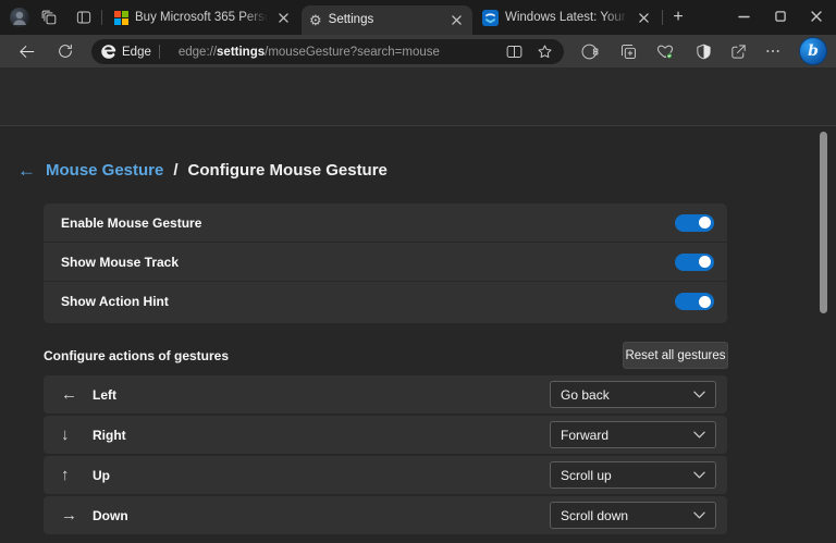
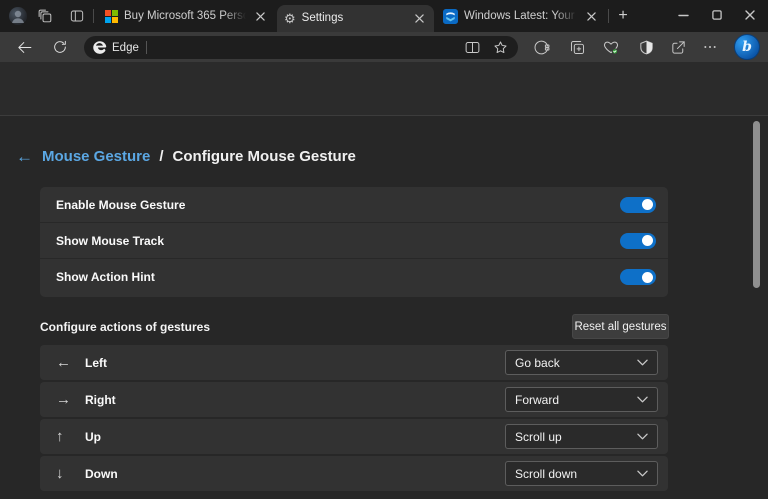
  ⚙
  Settings
  +
  Edge
- edge://settings/mouseGesture?search=mouse
  b
  ←
  Mouse Gesture
  /
  Configure Mouse Gesture
  Enable Mouse Gesture
  Show Mouse Track
  Show Action Hint
  Configure actions of gestures
  Reset all gestures
  ←
  Left
  Go back
- ↓
+ →
  Right
  Forward
  ↑
  Up
  Scroll up
- →
+ ↓
  Down
  Scroll down
